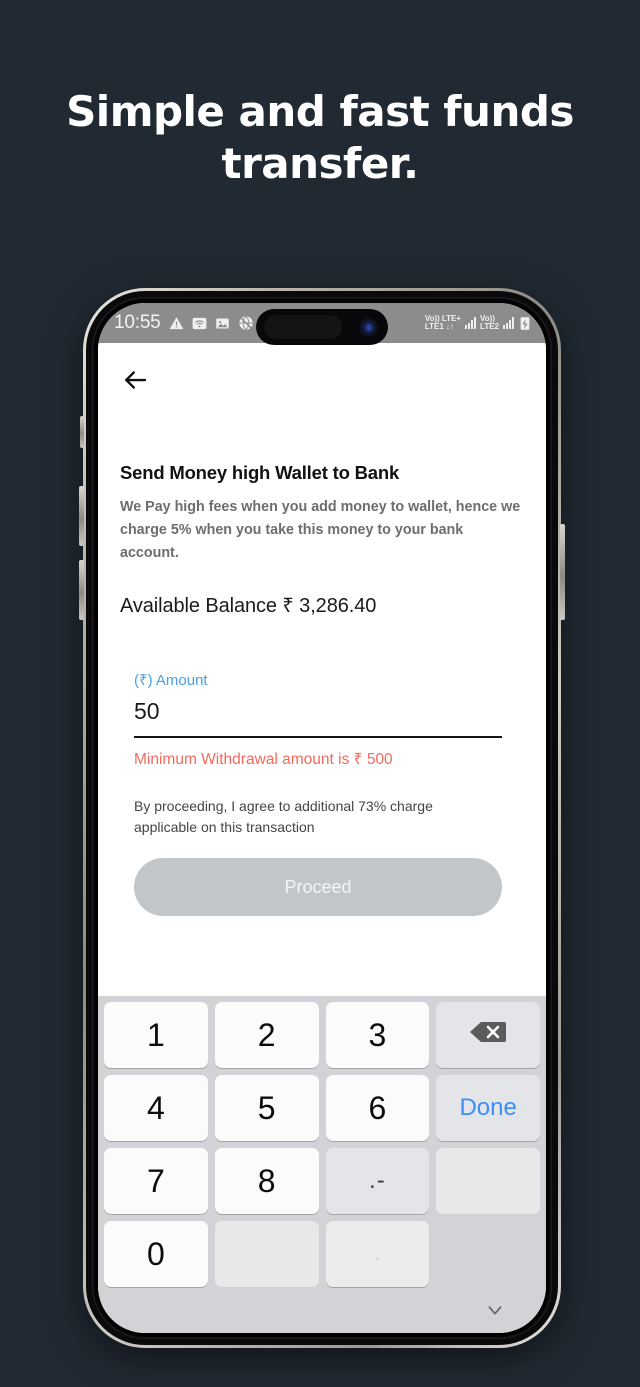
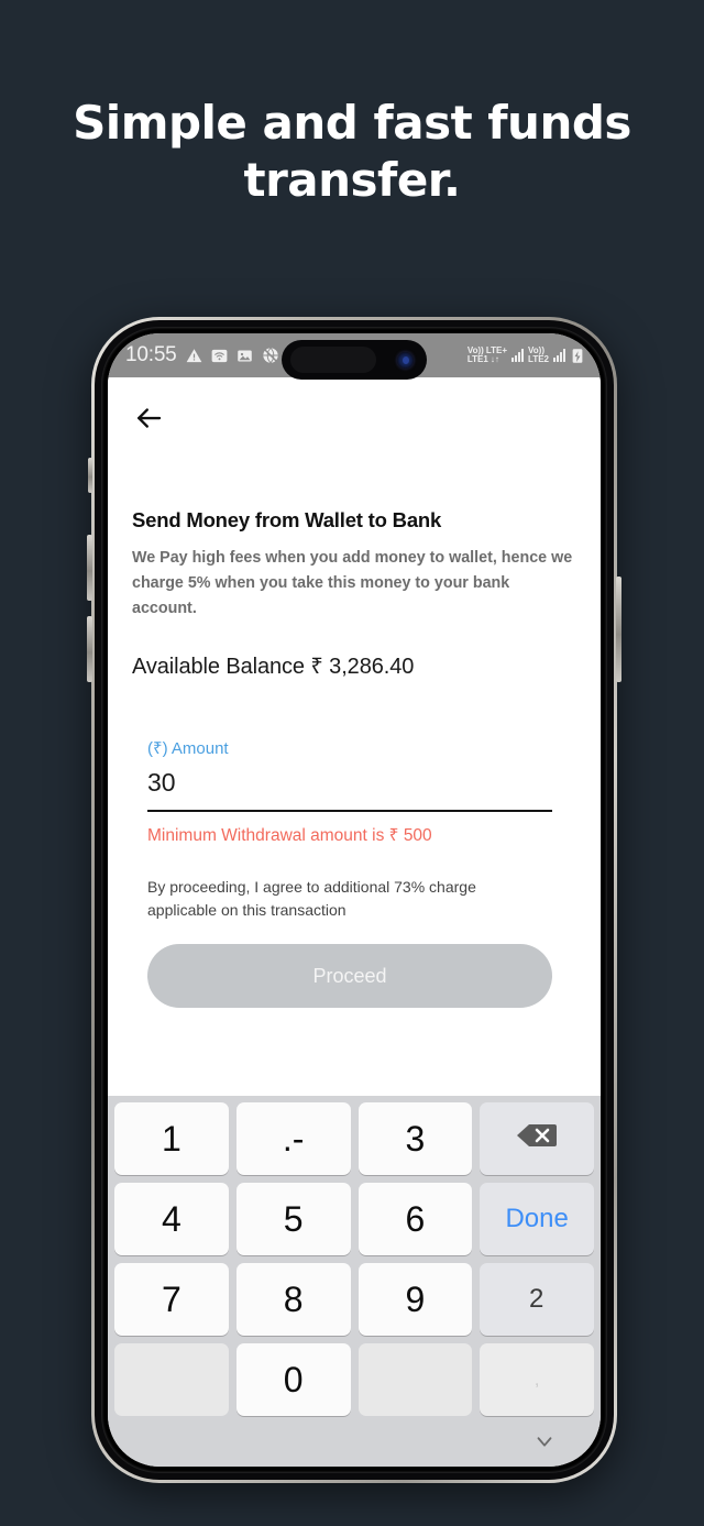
  Simple and fast funds transfer.
  10:55
  Vo))
  LTE+
  LTE1
  ↓↑
  Vo))
  LTE2
- Send Money high Wallet to Bank
+ Send Money from Wallet to Bank
  We Pay high fees when you add money to wallet, hence we charge 5% when you take this money to your bank account.
  Available Balance ₹ 3,286.40
  (₹) Amount
- 50
+ 30
  Minimum Withdrawal amount is ₹ 500
  By proceeding, I agree to additional 73% charge applicable on this transaction
  Proceed
  1
- 2
+ .-
  3
  4
  5
  6
  Done
  7
  8
+ 9
- .-
+ 2
  0
  ,
